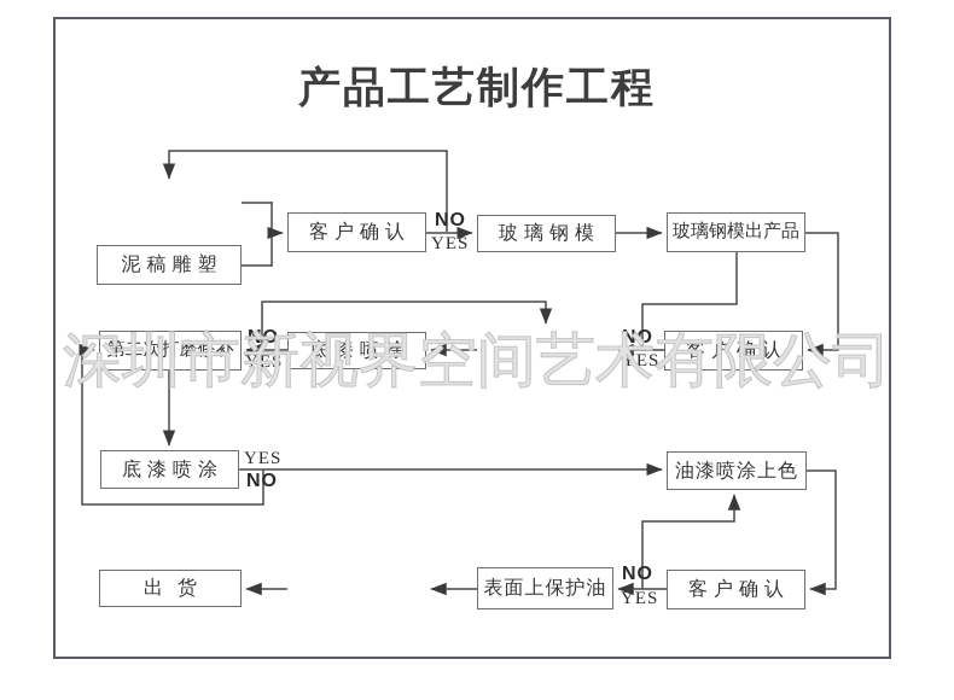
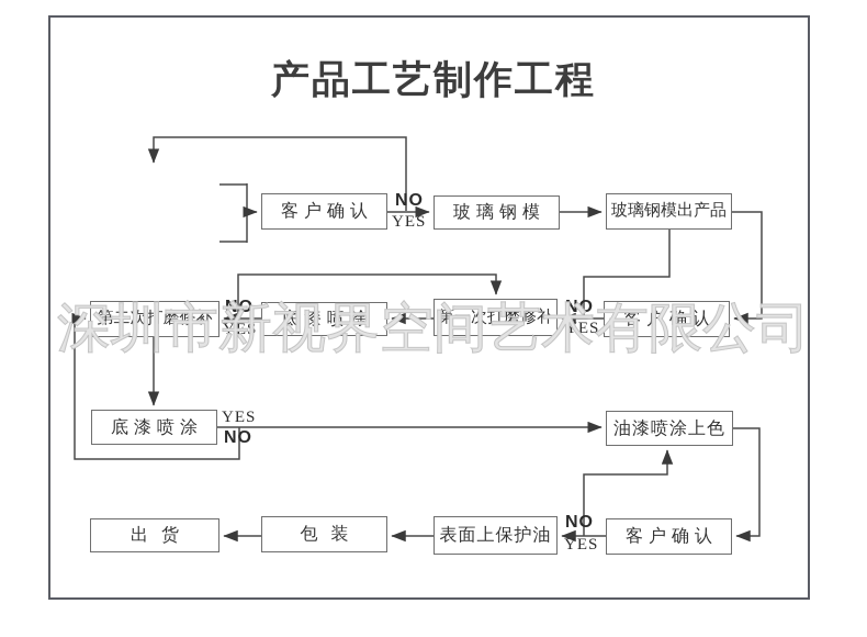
  产品工艺制作工程
- 泥稿雕塑
  客户确认
  玻璃钢模
  玻璃钢模出产品
  第二次打磨修补
  底漆喷涂
+ 第一次打磨修补
  客户确认
  底漆喷涂
  油漆喷涂上色
  出货
+ 包装
  表面上保护油
  客户确认
  NO
  YES
  NO
  YES
  NO
  YES
  YES
  NO
  NO
  YES
  深圳市新视界空间艺术有限公司
